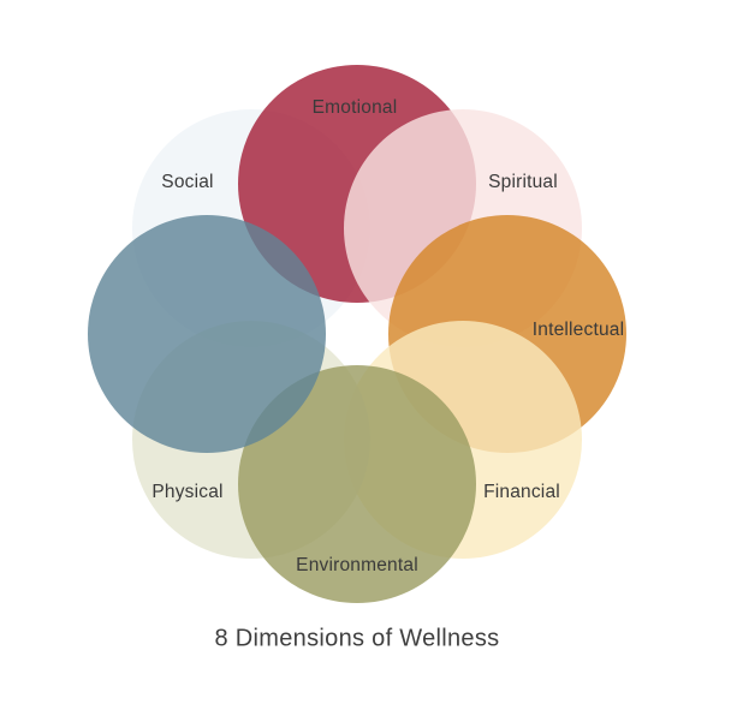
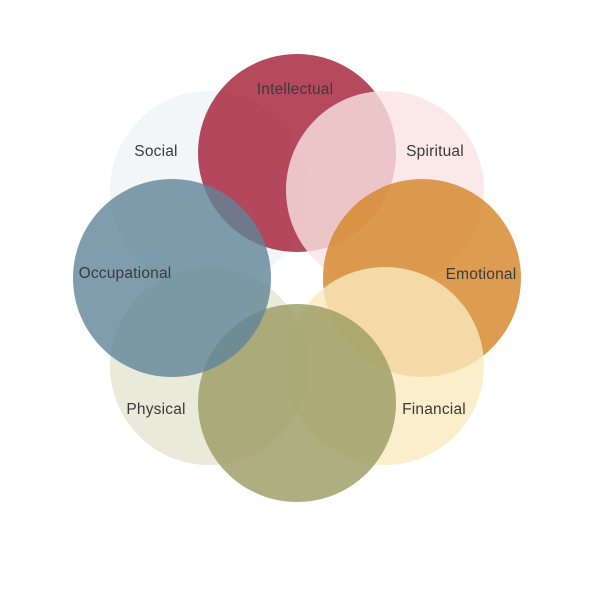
- Emotional
+ Intellectual
  Spiritual
- Intellectual
+ Emotional
  Financial
- Environmental
  Physical
+ Occupational
  Social
- 8 Dimensions of Wellness
